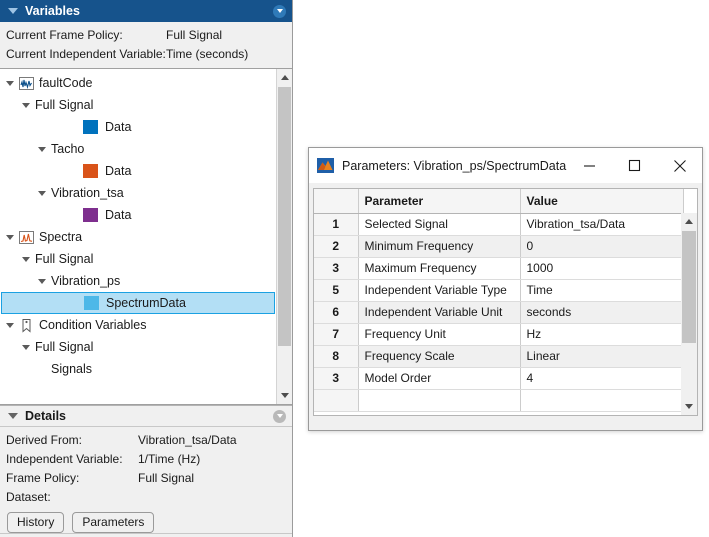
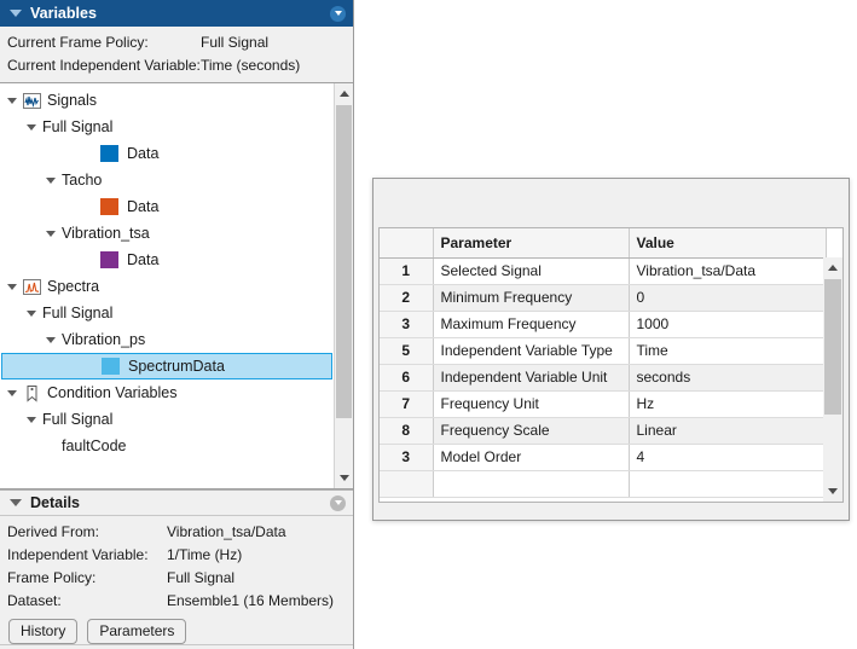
  Variables
  Current Frame Policy:
  Full Signal
  Current Independent Variable:
  Time (seconds)
- faultCode
+ Signals
  Full Signal
  Data
  Tacho
  Data
  Vibration_tsa
  Data
  Spectra
  Full Signal
  Vibration_ps
  SpectrumData
  Condition Variables
  Full Signal
- Signals
+ faultCode
  Details
  Derived From:
  Vibration_tsa/Data
  Independent Variable:
  1/Time (Hz)
  Frame Policy:
  Full Signal
  Dataset:
+ Ensemble1 (16 Members)
  History
  Parameters
- Parameters: Vibration_ps/SpectrumData
  	Parameter	Value
  1	Selected Signal	Vibration_tsa/Data
  2	Minimum Frequency	0
  3	Maximum Frequency	1000
  5	Independent Variable Type	Time
  6	Independent Variable Unit	seconds
  7	Frequency Unit	Hz
  8	Frequency Scale	Linear
  3	Model Order	4
